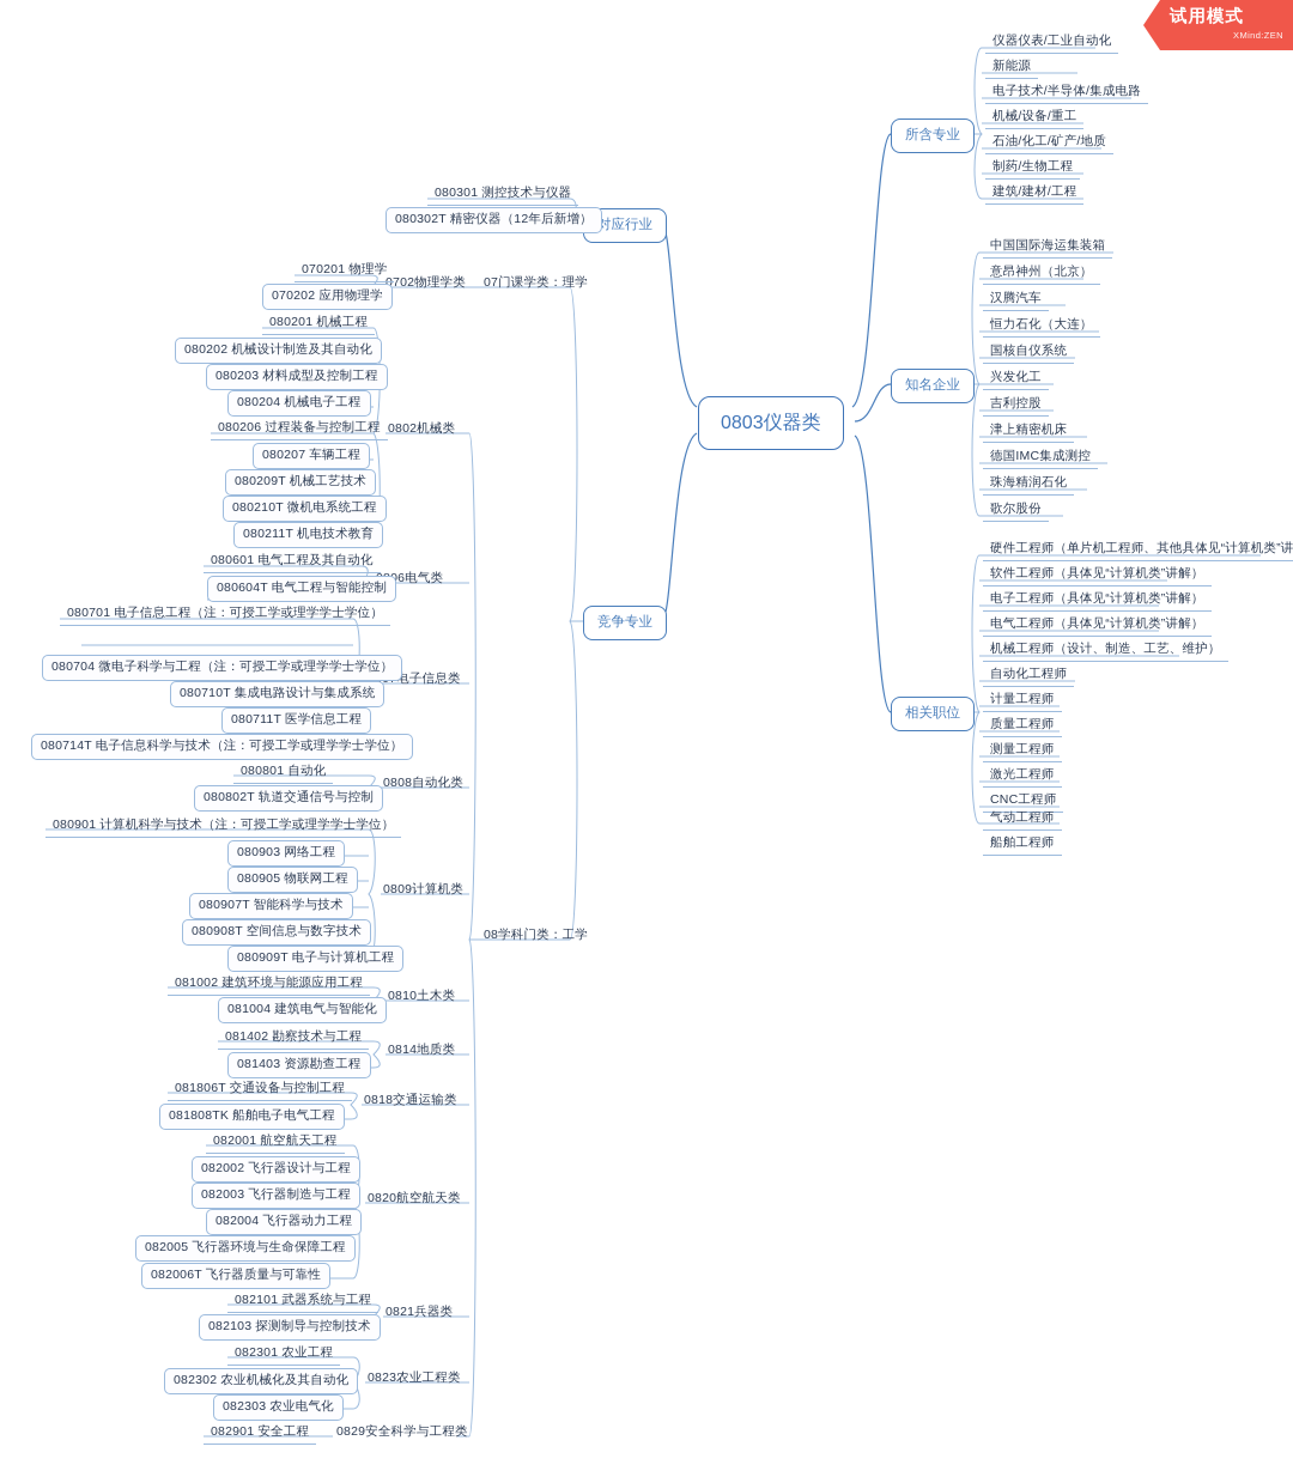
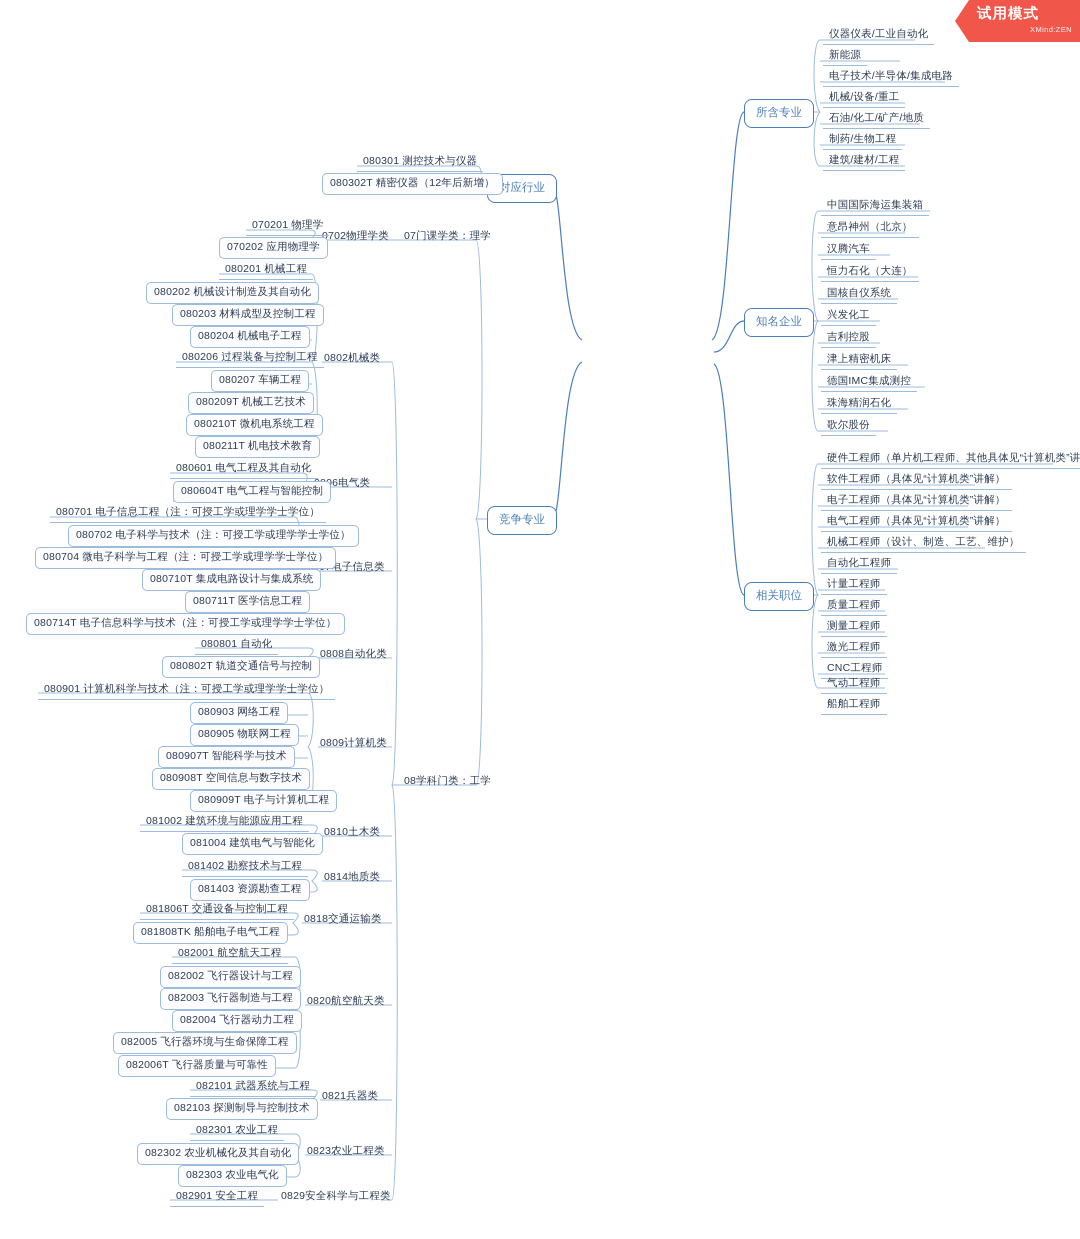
  试用模式
  XMind:ZEN
- 0803仪器类
  所含专业
  知名企业
  相关职位
  对应行业
  竞争专业
  仪器仪表/工业自动化
  新能源
  电子技术/半导体/集成电路
  机械/设备/重工
  石油/化工/矿产/地质
  制药/生物工程
  建筑/建材/工程
  中国国际海运集装箱
  意昂神州（北京）
  汉腾汽车
  恒力石化（大连）
  国核自仪系统
  兴发化工
  吉利控股
  津上精密机床
  德国IMC集成测控
  珠海精润石化
  歌尔股份
  硬件工程师（单片机工程师、其他具体见“计算机类”讲
  软件工程师（具体见“计算机类”讲解）
  电子工程师（具体见“计算机类”讲解）
  电气工程师（具体见“计算机类”讲解）
  机械工程师（设计、制造、工艺、维护）
  自动化工程师
  计量工程师
  质量工程师
  测量工程师
  激光工程师
  CNC工程师
  气动工程师
  船舶工程师
  080301 测控技术与仪器
  080302T 精密仪器（12年后新增）
  07门课学类：理学
  08学科门类：工学
  0702物理学类
  0802机械类
  0808自动化类
  0809计算机类
  0810土木类
  0814地质类
  0818交通运输类
  0820航空航天类
  0821兵器类
  0823农业工程类
  0829安全科学与工程类
  070201 物理学
  070202 应用物理学
  080201 机械工程
  080202 机械设计制造及其自动化
  080203 材料成型及控制工程
  080204 机械电子工程
  080206 过程装备与控制工程
  080207 车辆工程
  080209T 机械工艺技术
  080210T 微机电系统工程
  080211T 机电技术教育
  080601 电气工程及其自动化
  080604T 电气工程与智能控制
  080701 电子信息工程（注：可授工学或理学学士学位）
+ 080702 电子科学与技术（注：可授工学或理学学士学位）
  080704 微电子科学与工程（注：可授工学或理学学士学位）
  080710T 集成电路设计与集成系统
  080711T 医学信息工程
  080714T 电子信息科学与技术（注：可授工学或理学学士学位）
  080801 自动化
  080802T 轨道交通信号与控制
  080901 计算机科学与技术（注：可授工学或理学学士学位）
  080903 网络工程
  080905 物联网工程
  080907T 智能科学与技术
  080908T 空间信息与数字技术
  080909T 电子与计算机工程
  081002 建筑环境与能源应用工程
  081004 建筑电气与智能化
  081402 勘察技术与工程
  081403 资源勘查工程
  081806T 交通设备与控制工程
  081808TK 船舶电子电气工程
  082001 航空航天工程
  082002 飞行器设计与工程
  082003 飞行器制造与工程
  082004 飞行器动力工程
  082005 飞行器环境与生命保障工程
  082006T 飞行器质量与可靠性
  082101 武器系统与工程
  082103 探测制导与控制技术
  082301 农业工程
  082302 农业机械化及其自动化
  082303 农业电气化
  082901 安全工程
